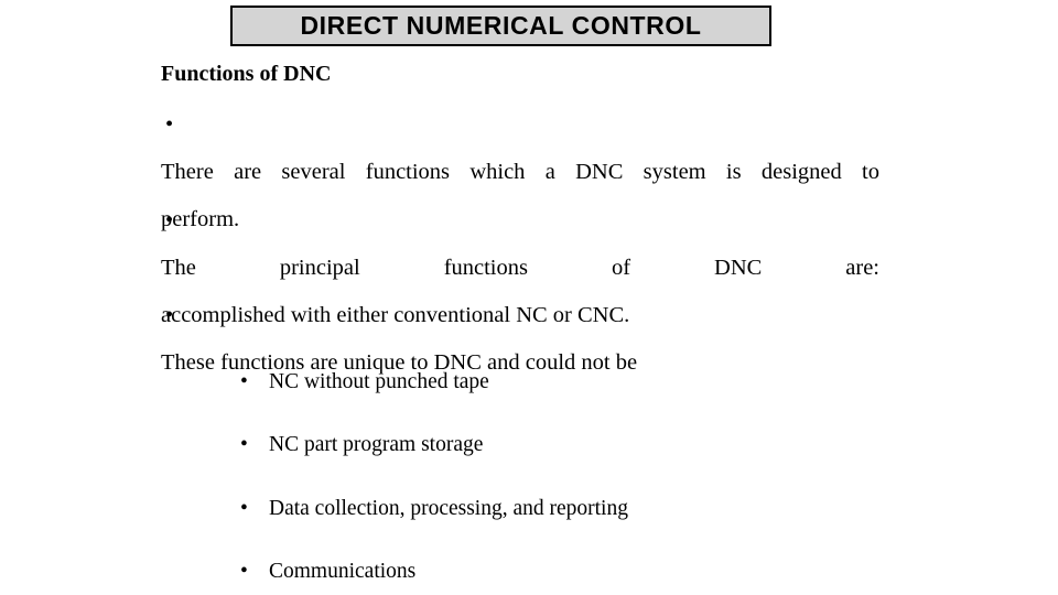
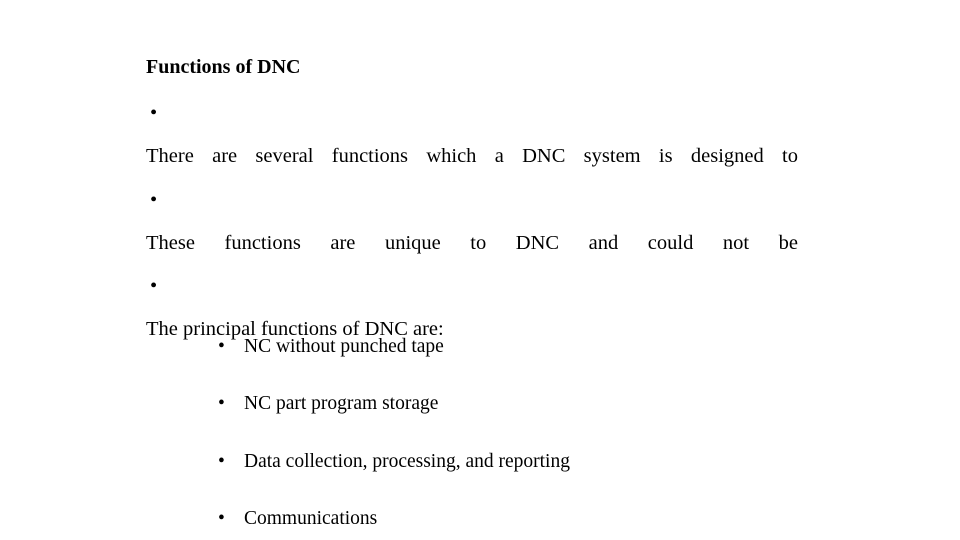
- DIRECT NUMERICAL CONTROL
  Functions of DNC
  •
  There are several functions which a DNC system is designed to
- perform.
  •
- The principal functions of DNC are:
+ These functions are unique to DNC and could not be
- accomplished with either conventional NC or CNC.
  •
- These functions are unique to DNC and could not be
+ The principal functions of DNC are:
  • NC without punched tape
  • NC part program storage
  • Data collection, processing, and reporting
  • Communications
